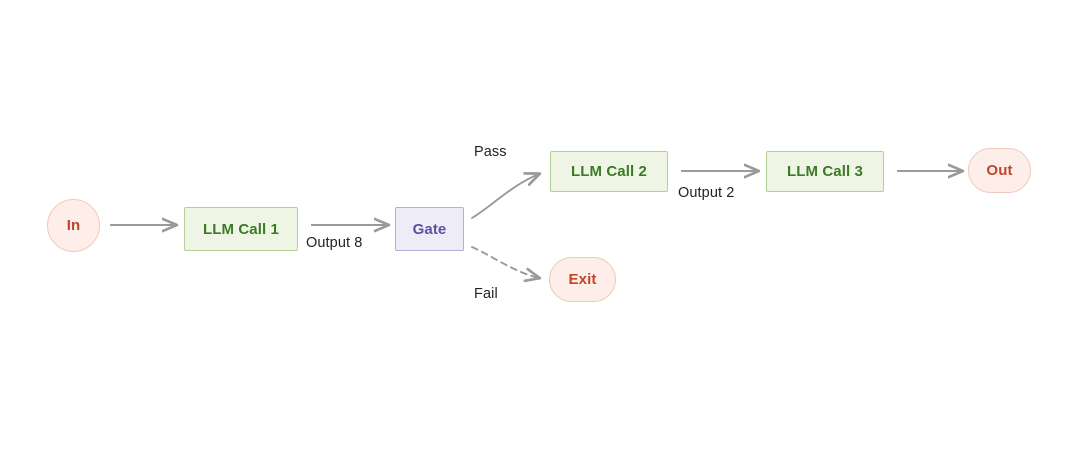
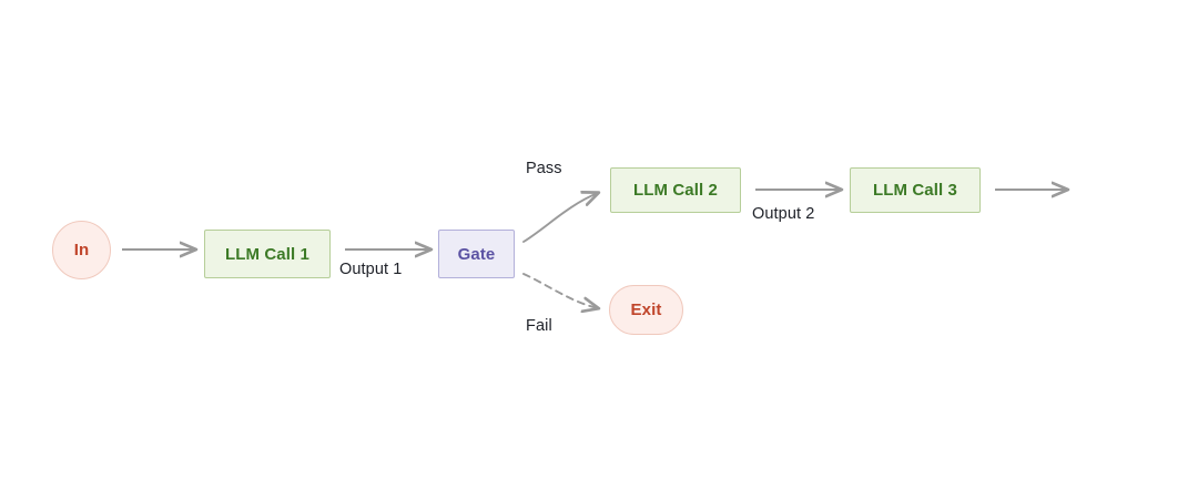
  In
  LLM Call 1
  Gate
  LLM Call 2
  LLM Call 3
- Out
  Exit
- Output 8
+ Output 1
  Pass
  Fail
  Output 2
